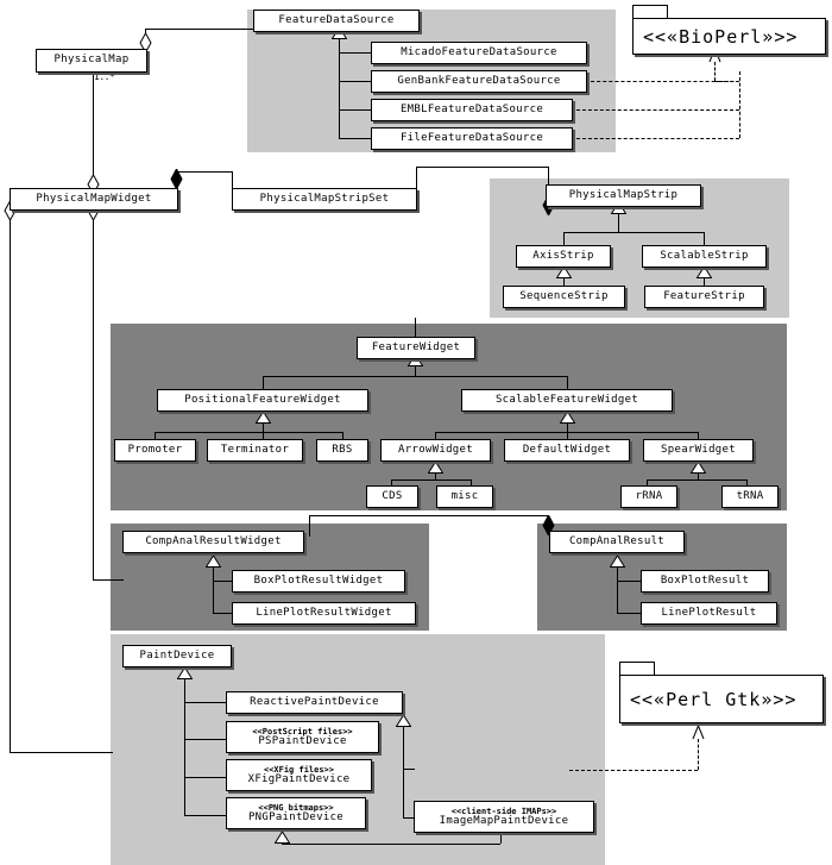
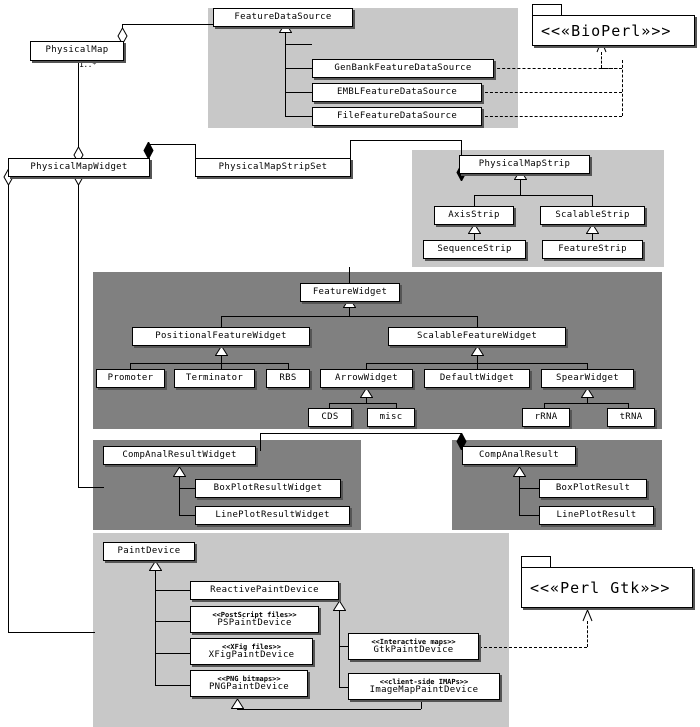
  1..*
  <<«BioPerl»>>
  <<«Perl Gtk»>>
  PhysicalMap
  FeatureDataSource
- MicadoFeatureDataSource
  GenBankFeatureDataSource
  EMBLFeatureDataSource
  FileFeatureDataSource
  PhysicalMapWidget
  PhysicalMapStripSet
  PhysicalMapStrip
  AxisStrip
  ScalableStrip
  SequenceStrip
  FeatureStrip
  FeatureWidget
  PositionalFeatureWidget
  ScalableFeatureWidget
  Promoter
  Terminator
  RBS
  ArrowWidget
  DefaultWidget
  SpearWidget
  CDS
  misc
  rRNA
  tRNA
  CompAnalResultWidget
  BoxPlotResultWidget
  LinePlotResultWidget
  CompAnalResult
  BoxPlotResult
  LinePlotResult
  PaintDevice
  ReactivePaintDevice
  <<PostScript files>>
  PSPaintDevice
  <<XFig files>>
  XFigPaintDevice
  <<PNG bitmaps>>
  PNGPaintDevice
+ <<Interactive maps>>
+ GtkPaintDevice
  <<client-side IMAPs>>
  ImageMapPaintDevice
